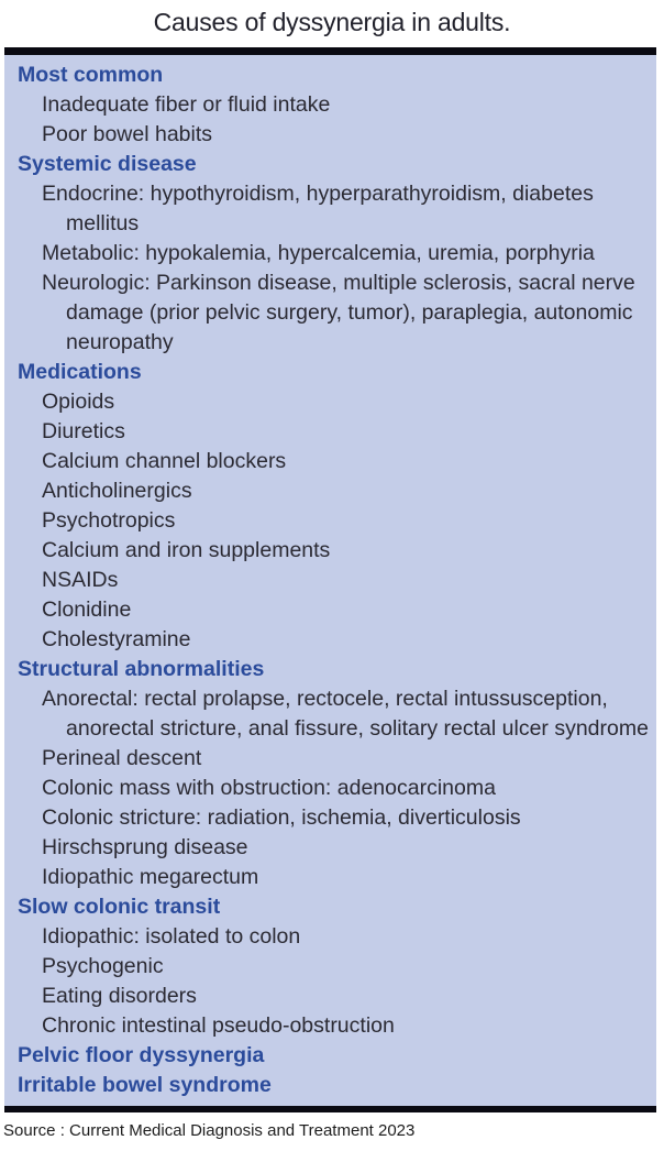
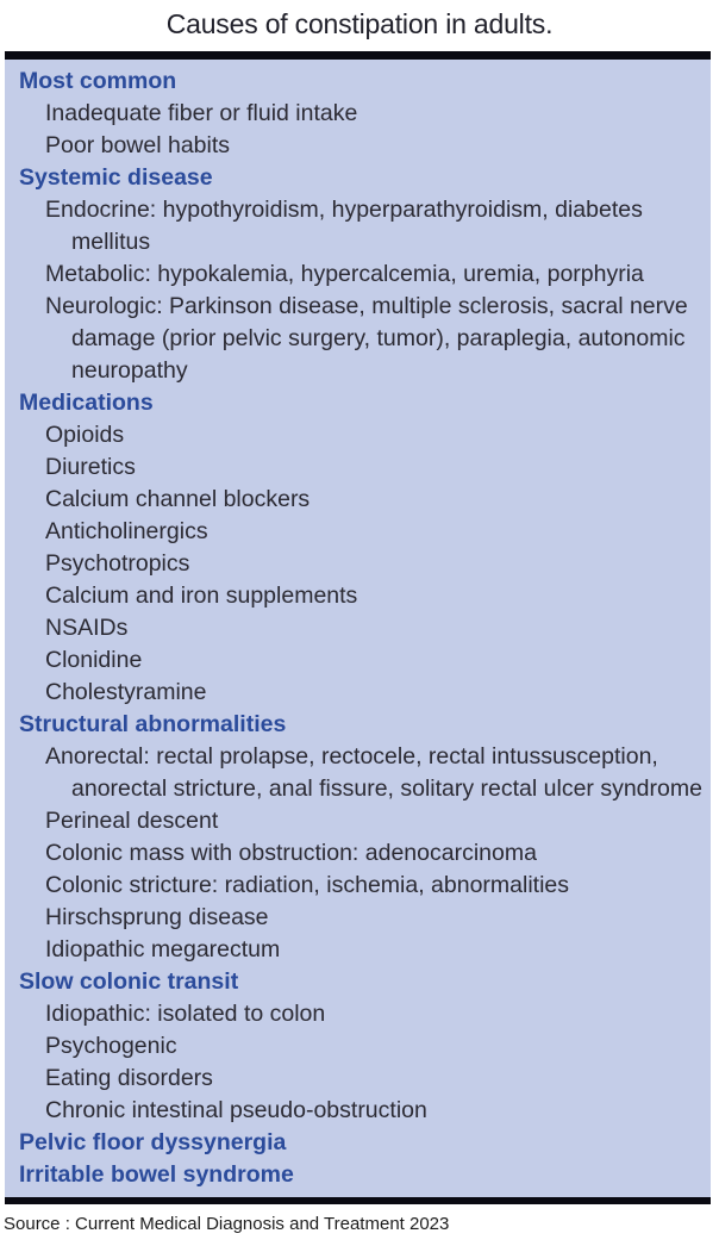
- Causes of dyssynergia in adults.
+ Causes of constipation in adults.
  Most common
  Inadequate fiber or fluid intake
  Poor bowel habits
  Systemic disease
  Endocrine: hypothyroidism, hyperparathyroidism, diabetes mellitus
  Metabolic: hypokalemia, hypercalcemia, uremia, porphyria
  Neurologic: Parkinson disease, multiple sclerosis, sacral nerve damage (prior pelvic surgery, tumor), paraplegia, autonomic neuropathy
  Medications
  Opioids
  Diuretics
  Calcium channel blockers
  Anticholinergics
  Psychotropics
  Calcium and iron supplements
  NSAIDs
  Clonidine
  Cholestyramine
  Structural abnormalities
  Anorectal: rectal prolapse, rectocele, rectal intussusception, anorectal stricture, anal fissure, solitary rectal ulcer syndrome
  Perineal descent
  Colonic mass with obstruction: adenocarcinoma
- Colonic stricture: radiation, ischemia, diverticulosis
+ Colonic stricture: radiation, ischemia, abnormalities
  Hirschsprung disease
  Idiopathic megarectum
  Slow colonic transit
  Idiopathic: isolated to colon
  Psychogenic
  Eating disorders
  Chronic intestinal pseudo-obstruction
  Pelvic floor dyssynergia
  Irritable bowel syndrome
  Source : Current Medical Diagnosis and Treatment 2023
